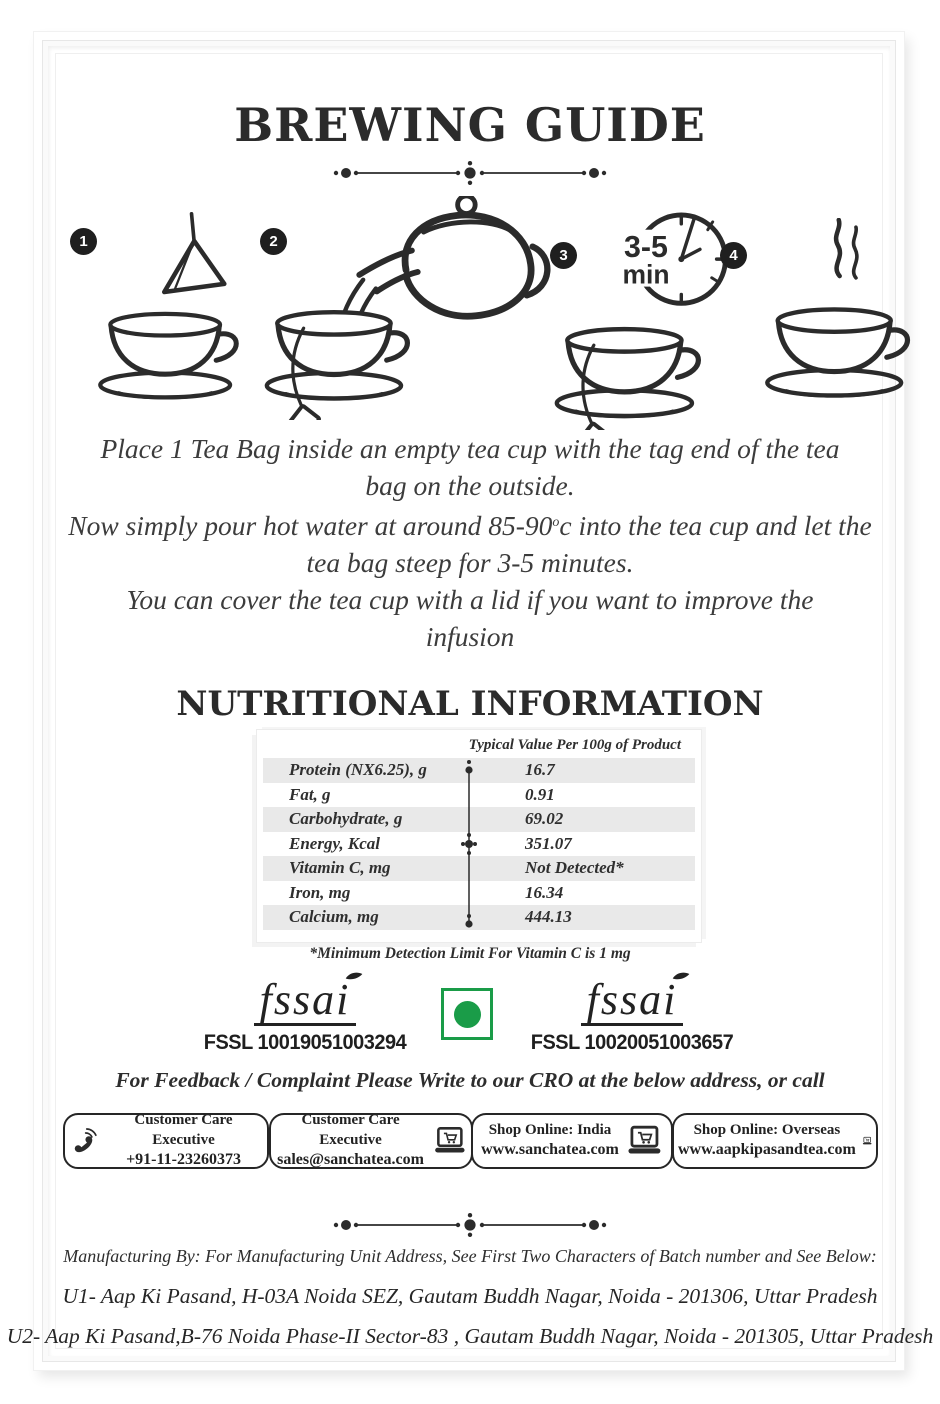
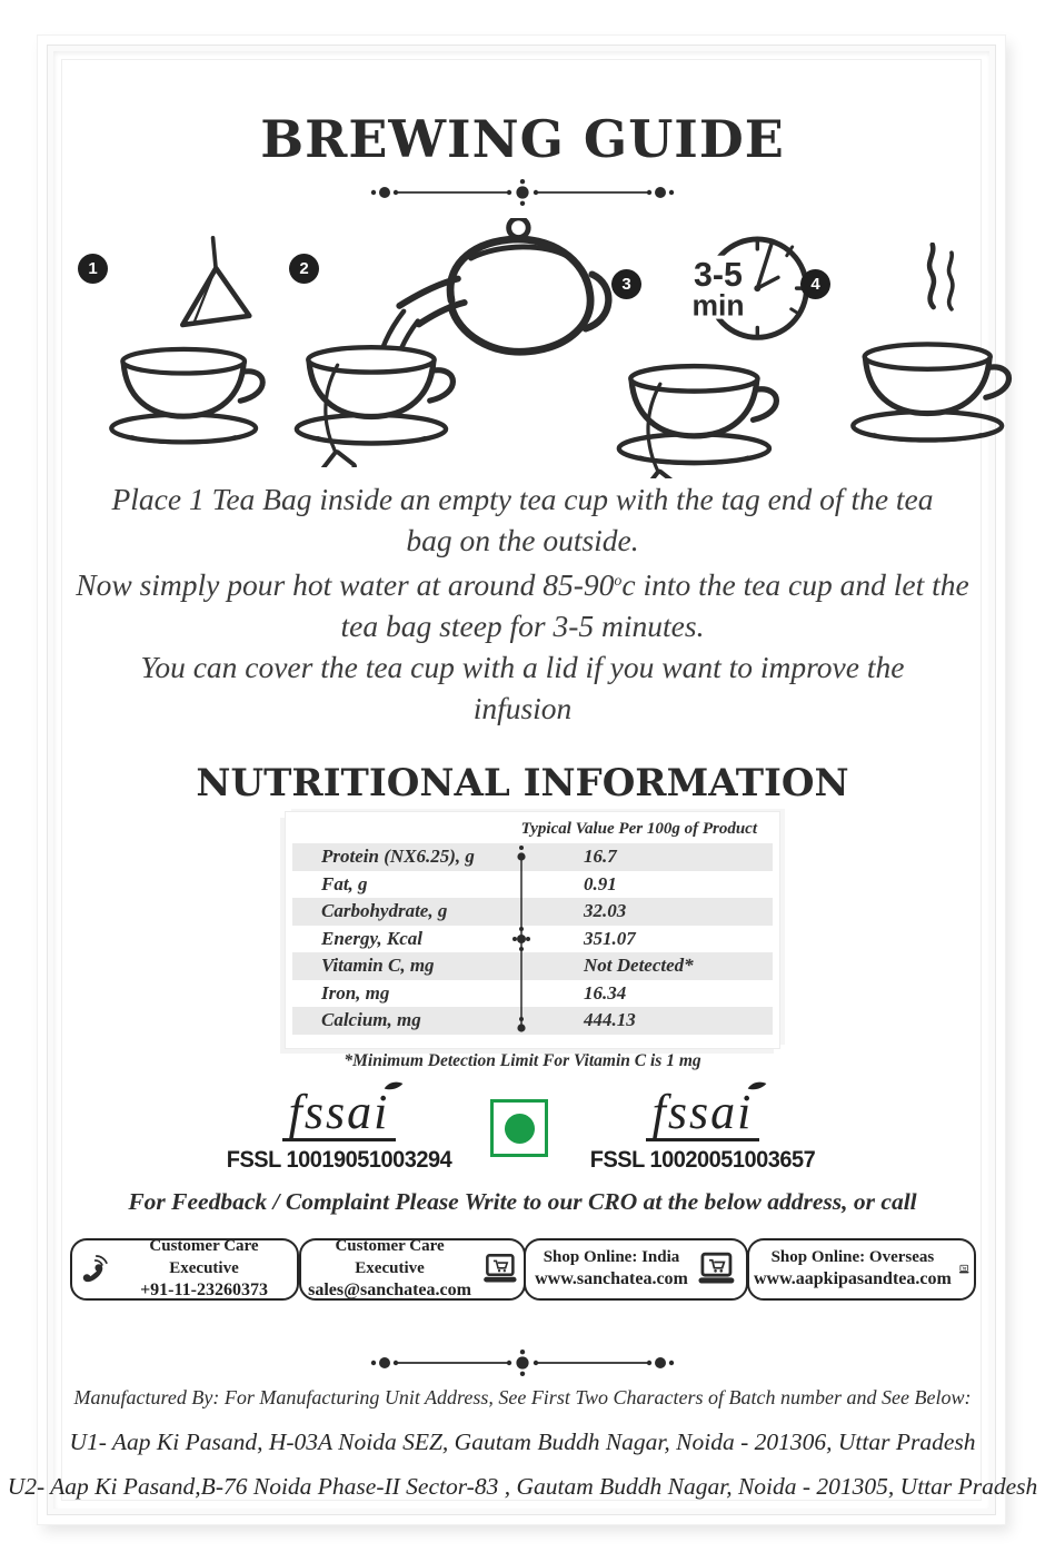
  BREWING GUIDE
  1
  2
  3
  4
  3-5
  min
  Place 1 Tea Bag inside an empty tea cup with the tag end of the tea bag on the outside.
  Now simply pour hot water at around 85-90oc into the tea cup and let the tea bag steep for 3-5 minutes.
  You can cover the tea cup with a lid if you want to improve the infusion
  NUTRITIONAL INFORMATION
  Typical Value Per 100g of Product
  Protein (NX6.25), g
  16.7
  Fat, g
  0.91
  Carbohydrate, g
- 69.02
+ 32.03
  Energy, Kcal
  351.07
  Vitamin C, mg
  Not Detected*
  Iron, mg
  16.34
  Calcium, mg
  444.13
  *Minimum Detection Limit For Vitamin C is 1 mg
  fssai
  FSSL 10019051003294
  fssai
  FSSL 10020051003657
  For Feedback / Complaint Please Write to our CRO at the below address, or call
  Customer Care Executive
  +91-11-23260373
  Customer Care Executive
  sales@sanchatea.com
  Shop Online: India
  www.sanchatea.com
  Shop Online: Overseas
  www.aapkipasandtea.com
- Manufacturing By: For Manufacturing Unit Address, See First Two Characters of Batch number and See Below:
+ Manufactured By: For Manufacturing Unit Address, See First Two Characters of Batch number and See Below:
  U1- Aap Ki Pasand, H-03A Noida SEZ, Gautam Buddh Nagar, Noida - 201306, Uttar Pradesh
  U2- Aap Ki Pasand,B-76 Noida Phase-II Sector-83 , Gautam Buddh Nagar, Noida - 201305, Uttar Pradesh
